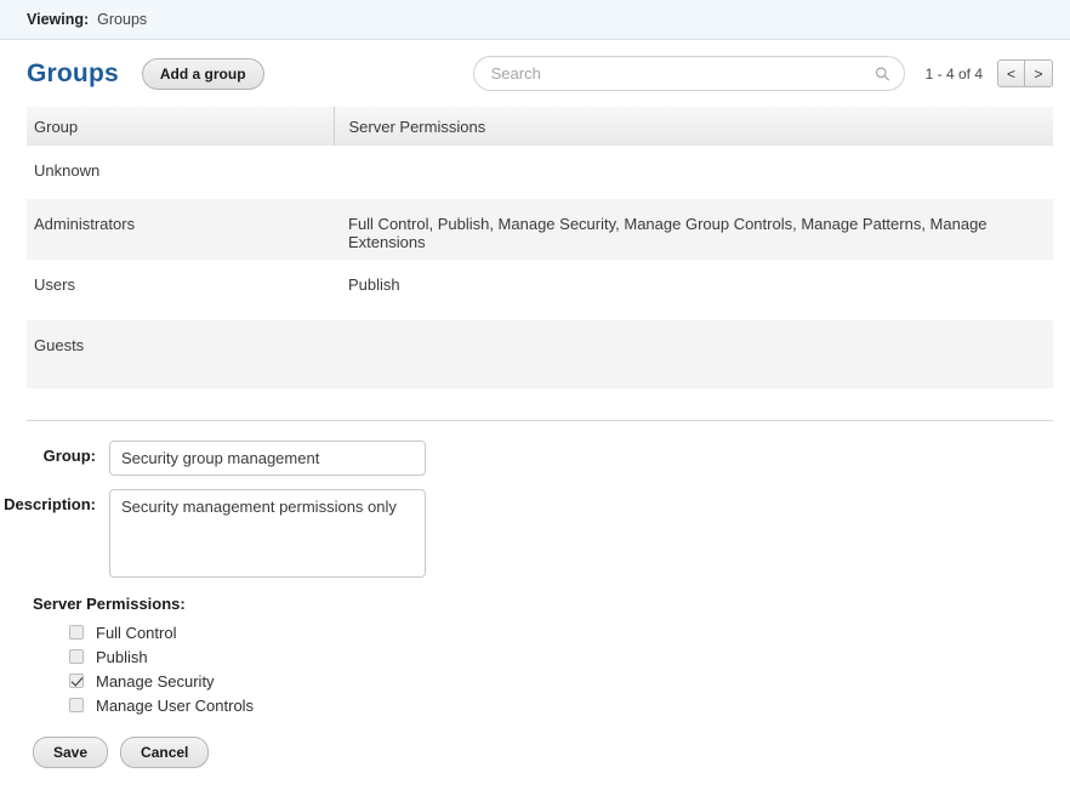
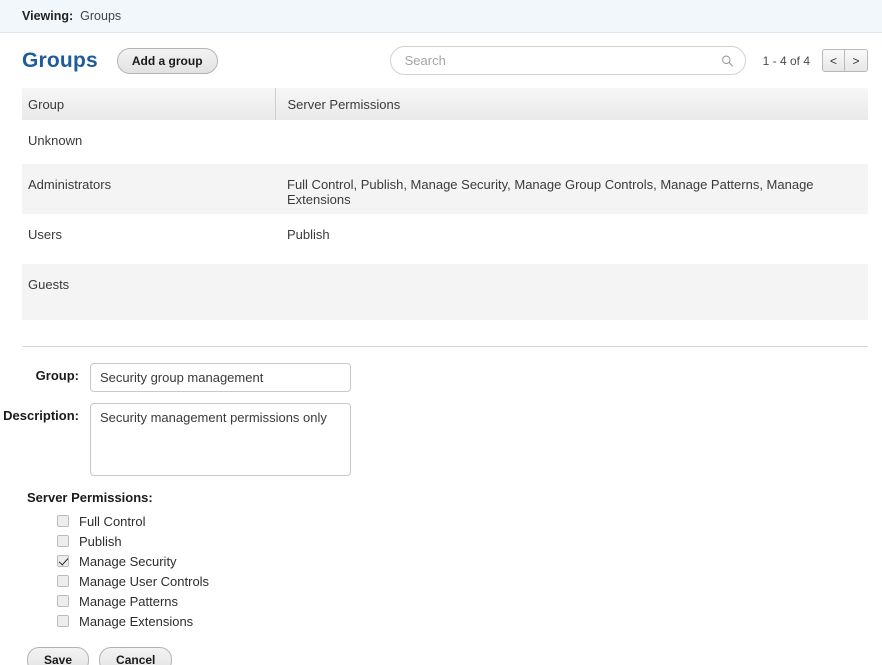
  Viewing:
  Groups
  Groups
  Add a group
  Search
  1 - 4 of 4
  <
  >
  Group	Server Permissions
  Unknown
  Administrators	Full Control, Publish, Manage Security, Manage Group Controls, Manage Patterns, Manage Extensions
  Users	Publish
  Guests
  Group:
  Security group management
  Description:
  Security management permissions only
  Server Permissions:
  Full Control
  Publish
  Manage Security
  Manage User Controls
+ Manage Patterns
+ Manage Extensions
  Save
  Cancel
